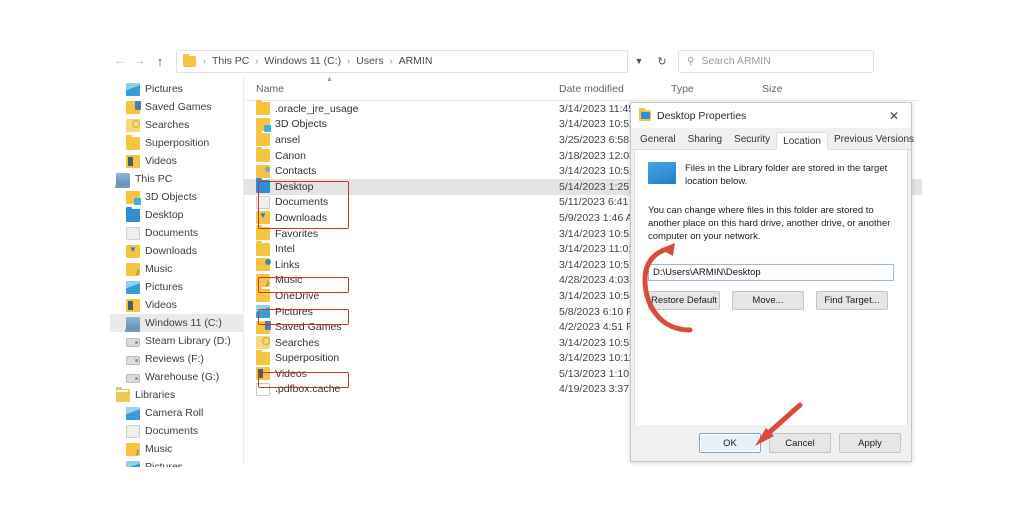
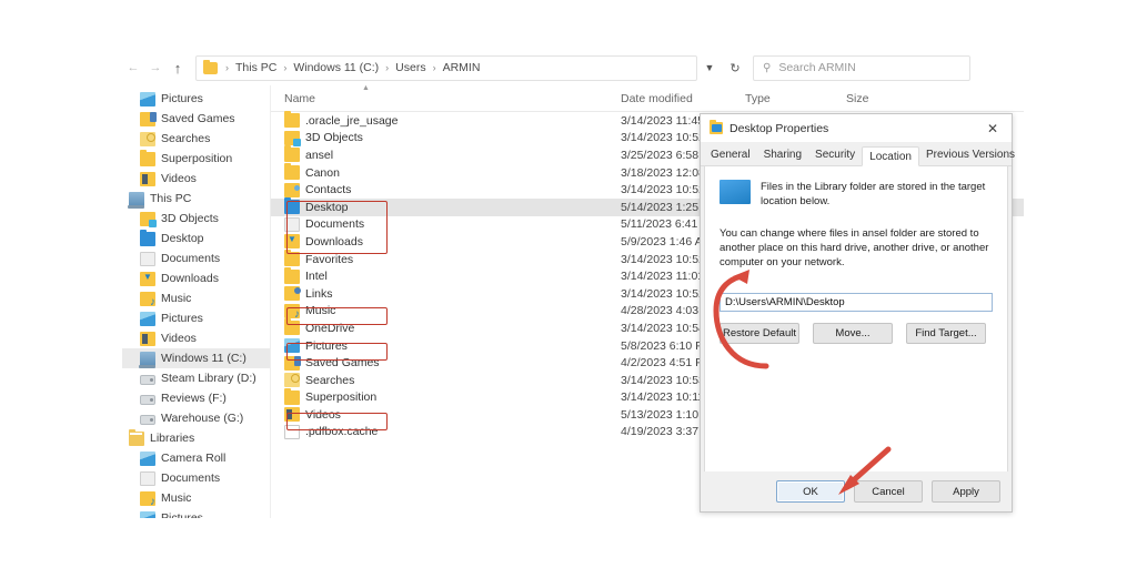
  ←
  →
  ↑
  ›
  This PC
  ›
  Windows 11 (C:)
  ›
  Users
  ›
  ARMIN
  ▼
  ↻
  ⚲
  Search ARMIN
  Pictures
  Saved Games
  Searches
  Superposition
  Videos
  This PC
  3D Objects
  Desktop
  Documents
  Downloads
  Music
  Pictures
  Videos
  Windows 11 (C:)
  Steam Library (D:)
  Reviews (F:)
  Warehouse (G:)
  Libraries
  Camera Roll
  Documents
  Music
  Name
  Date modified
  Type
  Size
  .oracle_jre_usage
  3/14/2023 11:4
  3D Objects
  3/14/2023 10:5
  ansel
  3/25/2023 6:58
  Canon
  3/18/2023 12:0
  Contacts
  3/14/2023 10:5
  Desktop
  5/14/2023 1:25
  Documents
  5/11/2023 6:41
  Downloads
  5/9/2023 1:46
  Favorites
  3/14/2023 10:5
  Intel
  3/14/2023 11:0
  Links
  3/14/2023 10:5
  Music
  4/28/2023 4:03
  OneDrive
  3/14/2023 10:5
  Pictures
  5/8/2023 6:10
  Saved Games
  4/2/2023 4:51
  Searches
  3/14/2023 10:5
  Superposition
  3/14/2023 10:1
  Videos
  5/13/2023 1:10
  .pdfbox.cache
  4/19/2023 3:37
  Desktop Properties
  ✕
  General
  Sharing
  Security
  Location
  Previous Versions
  Files in the Library folder are stored in the target location below.
- You can change where files in this folder are stored to another place on this hard drive, another drive, or another computer on your network.
+ You can change where files in ansel folder are stored to another place on this hard drive, another drive, or another computer on your network.
  D:\Users\ARMIN\Desktop
  Restore Default
  Move...
  Find Target...
  OK
  Cancel
  Apply
